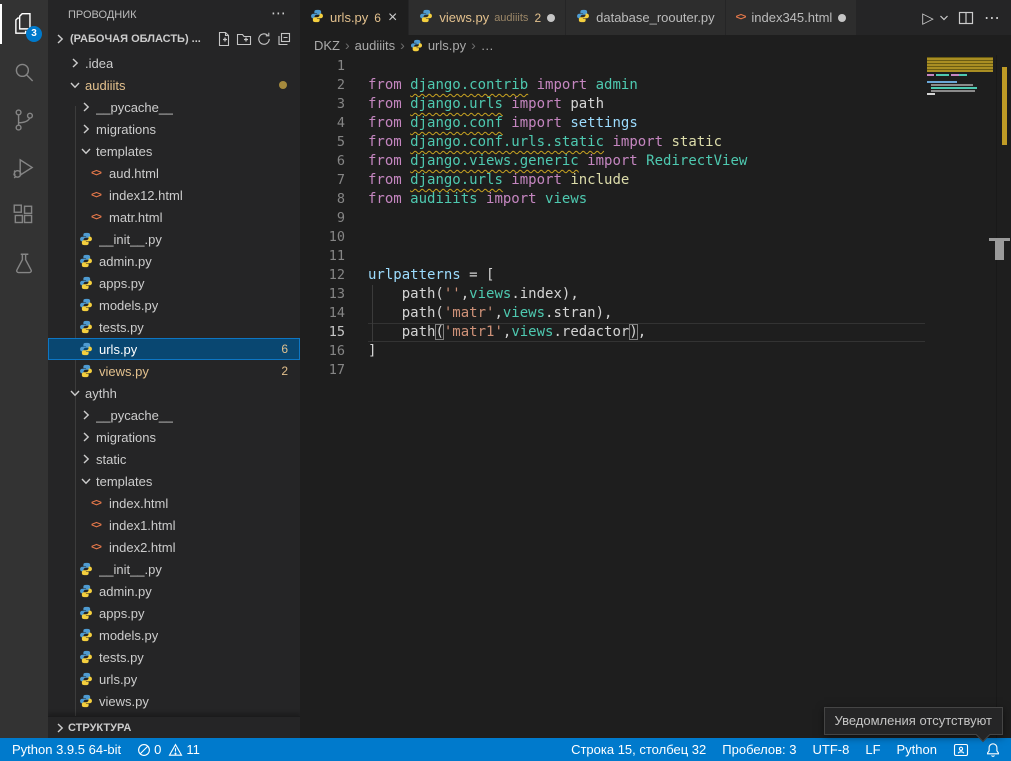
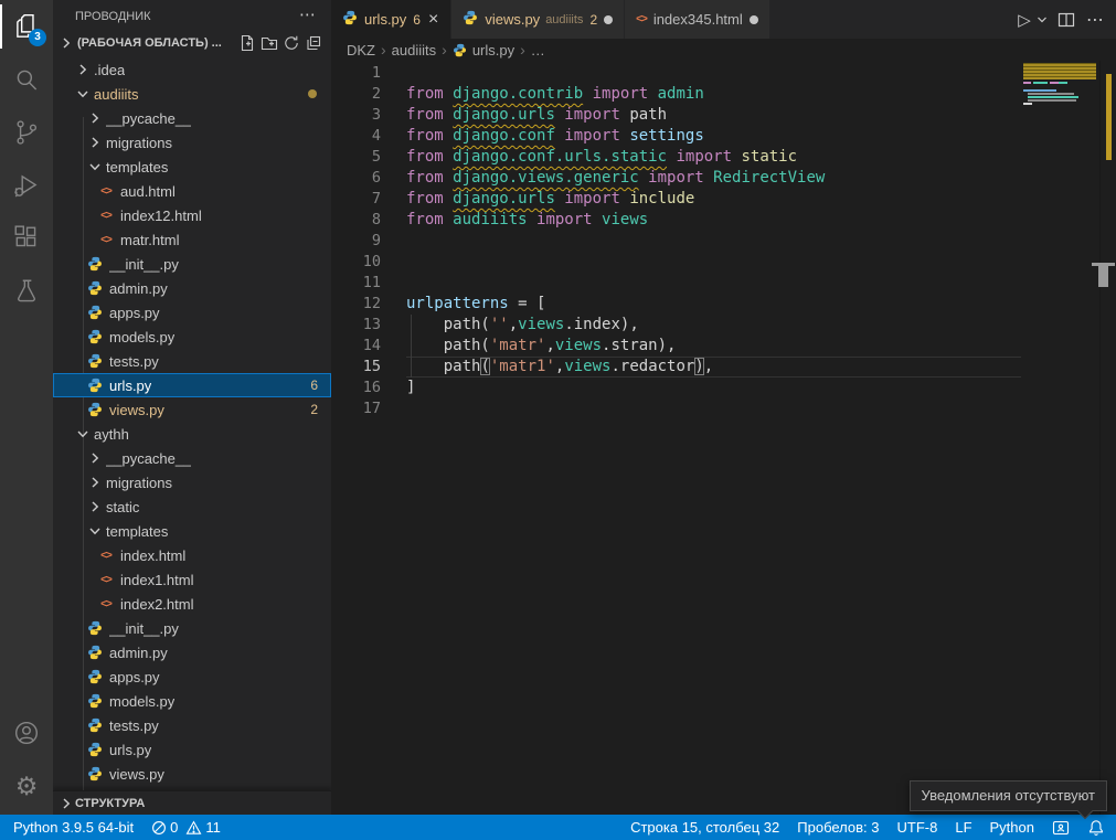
  3
+ ⚙
  ПРОВОДНИК
  ⋯
  (РАБОЧАЯ ОБЛАСТЬ) ...
  .idea
  audiiits
  __pycache__
  migrations
  templates
  <>
  aud.html
  <>
  index12.html
  <>
  matr.html
  __init__.py
  admin.py
  apps.py
  models.py
  tests.py
  urls.py
  6
  views.py
  2
  aythh
  __pycache__
  migrations
  static
  templates
  <>
  index.html
  <>
  index1.html
  <>
  index2.html
  __init__.py
  admin.py
  apps.py
  models.py
  tests.py
  urls.py
  views.py
  СТРУКТУРА
  urls.py
  6
  ×
  views.py
  audiiits
  2
- database_roouter.py
  <>
  index345.html
  ▷
  ⋯
  DKZ
  ›
  audiiits
  ›
  urls.py
  ›
  …
  1
  2
  3
  4
  5
  6
  7
  8
  9
  10
  11
  12
  13
  14
  15
  16
  17
  from django.contrib import admin
  from django.urls import path
  from django.conf import settings
  from django.conf.urls.static import static
  from django.views.generic import RedirectView
  from django.urls import include
  from audiiits import views
  urlpatterns = [
  path('',views.index),
  path('matr',views.stran),
  path('matr1',views.redactor),
  ]
  Python 3.9.5 64-bit
  0
  11
  Строка 15, столбец 32
  Пробелов: 3
  UTF-8
  LF
  Python
  Уведомления отсутствуют
